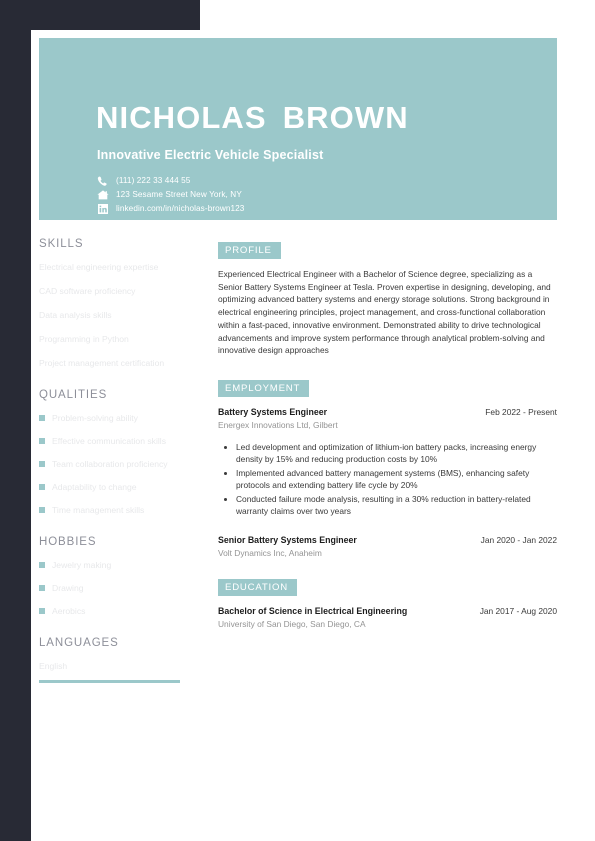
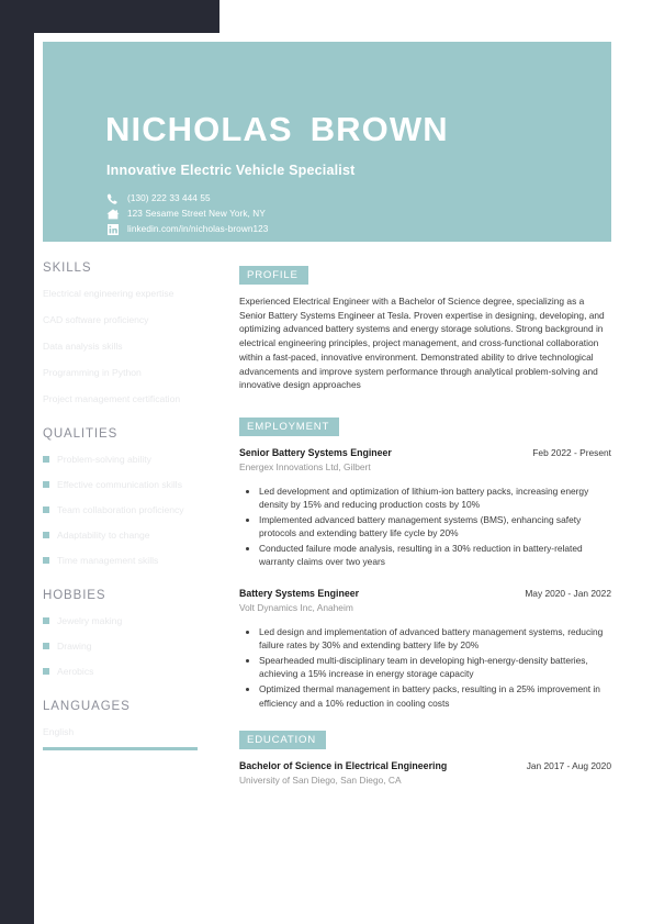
  NICHOLAS BROWN
  Innovative Electric Vehicle Specialist
- (111) 222 33 444 55
+ (130) 222 33 444 55
  123 Sesame Street New York, NY
  linkedin.com/in/nicholas-brown123
  SKILLS
  QUALITIES
  HOBBIES
  LANGUAGES
  PROFILE
  Experienced Electrical Engineer with a Bachelor of Science degree, specializing as a Senior Battery Systems Engineer at Tesla. Proven expertise in designing, developing, and optimizing advanced battery systems and energy storage solutions. Strong background in electrical engineering principles, project management, and cross-functional collaboration within a fast-paced, innovative environment. Demonstrated ability to drive technological advancements and improve system performance through analytical problem-solving and innovative design approaches
  EMPLOYMENT
- Battery Systems Engineer
+ Senior Battery Systems Engineer
  Feb 2022 - Present
  Energex Innovations Ltd, Gilbert
  Led development and optimization of lithium-ion battery packs, increasing energy density by 15% and reducing production costs by 10%
  Implemented advanced battery management systems (BMS), enhancing safety protocols and extending battery life cycle by 20%
  Conducted failure mode analysis, resulting in a 30% reduction in battery-related warranty claims over two years
- Senior Battery Systems Engineer
+ Battery Systems Engineer
- Jan 2020 - Jan 2022
+ May 2020 - Jan 2022
  Volt Dynamics Inc, Anaheim
+ Led design and implementation of advanced battery management systems, reducing failure rates by 30% and extending battery life by 20%
+ Spearheaded multi-disciplinary team in developing high-energy-density batteries, achieving a 15% increase in energy storage capacity
+ Optimized thermal management in battery packs, resulting in a 25% improvement in efficiency and a 10% reduction in cooling costs
  EDUCATION
  Bachelor of Science in Electrical Engineering
  Jan 2017 - Aug 2020
  University of San Diego, San Diego, CA
